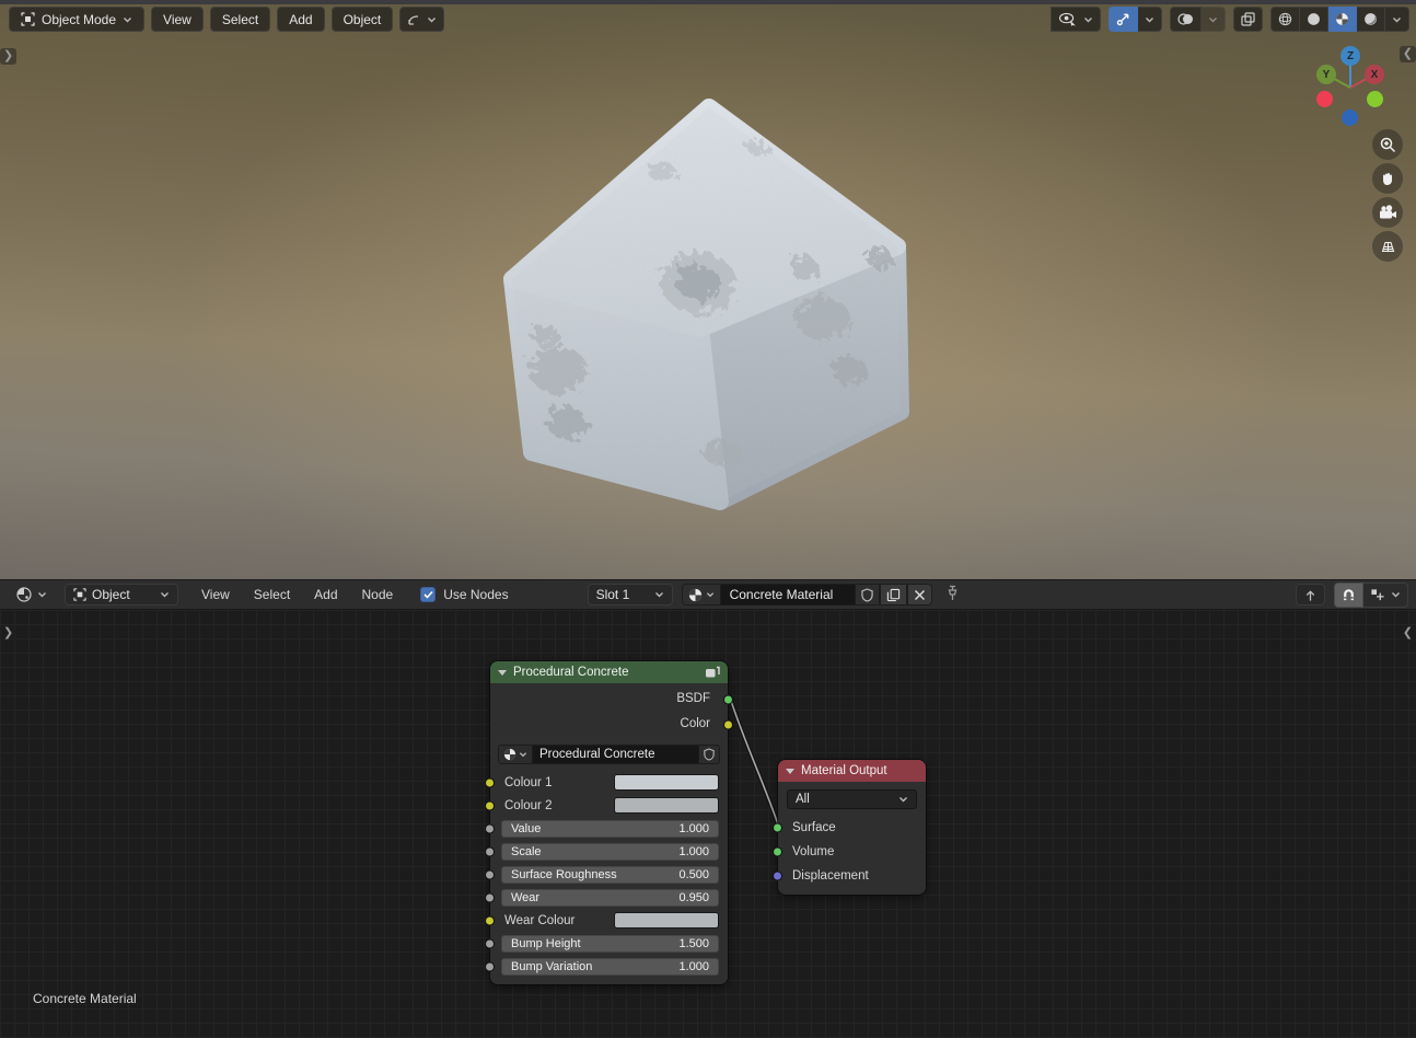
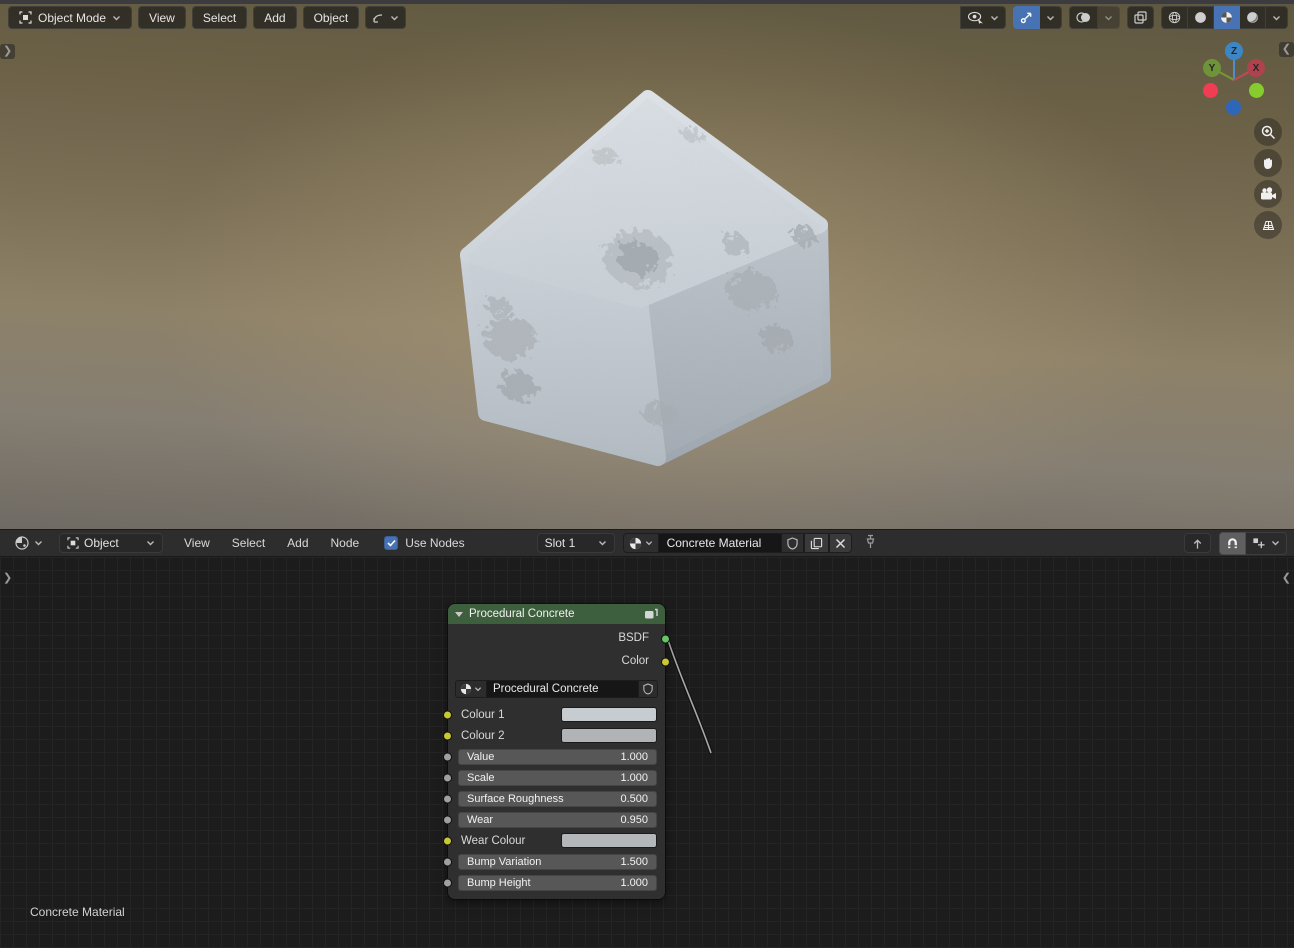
  Object Mode
  View
  Select
  Add
  Object
  ❯
  ❮
  Z
  Y
  X
  Object
  View
  Select
  Add
  Node
  Use Nodes
  Slot 1
  Concrete Material
  ❯
  ❮
  Procedural Concrete
  BSDF
  Color
  Procedural Concrete
  Colour 1
  Colour 2
  Value
  1.000
  Scale
  1.000
  Surface Roughness
  0.500
  Wear
  0.950
  Wear Colour
- Bump Height
+ Bump Variation
  1.500
- Bump Variation
+ Bump Height
  1.000
- Material Output
- All
- Surface
- Volume
- Displacement
  Concrete Material
